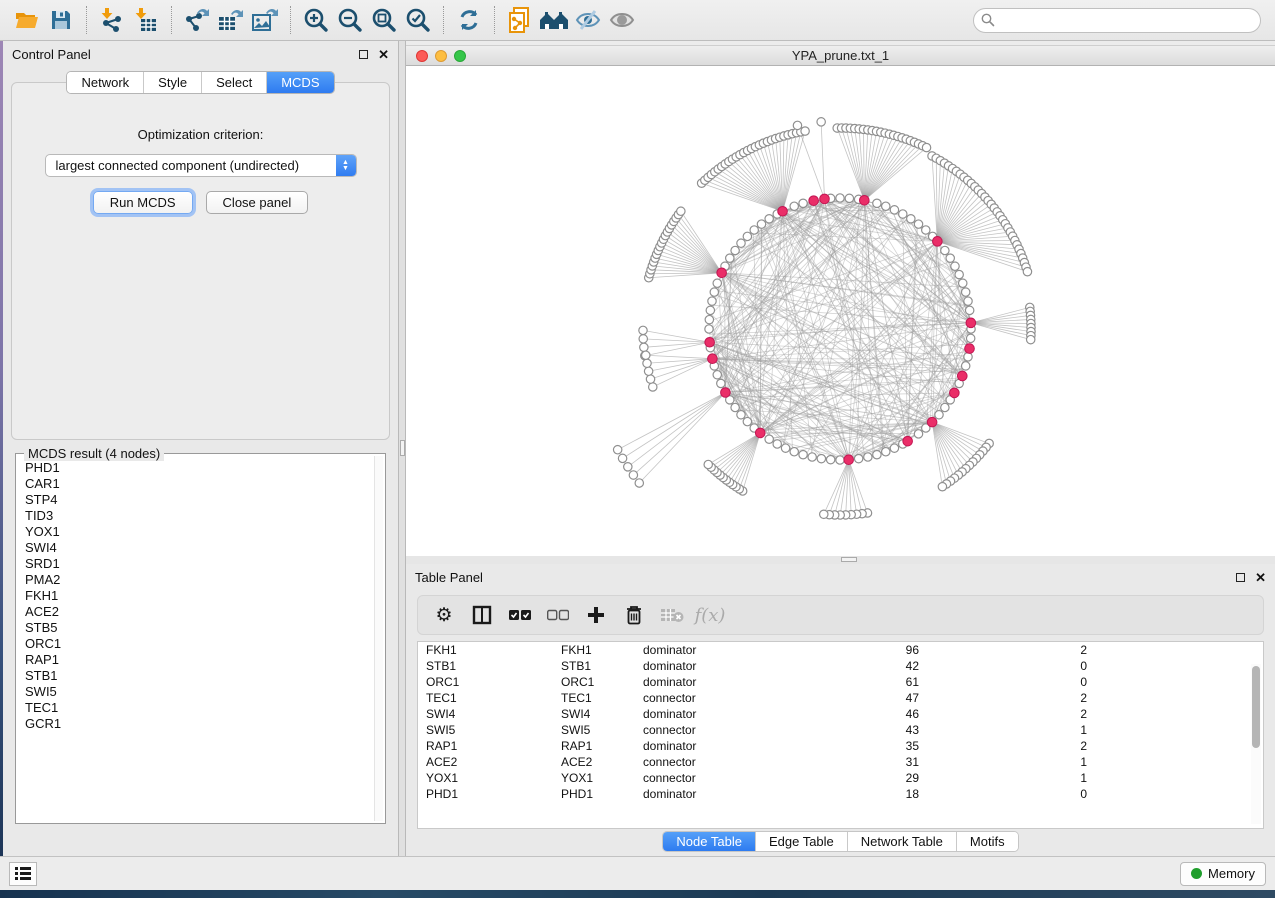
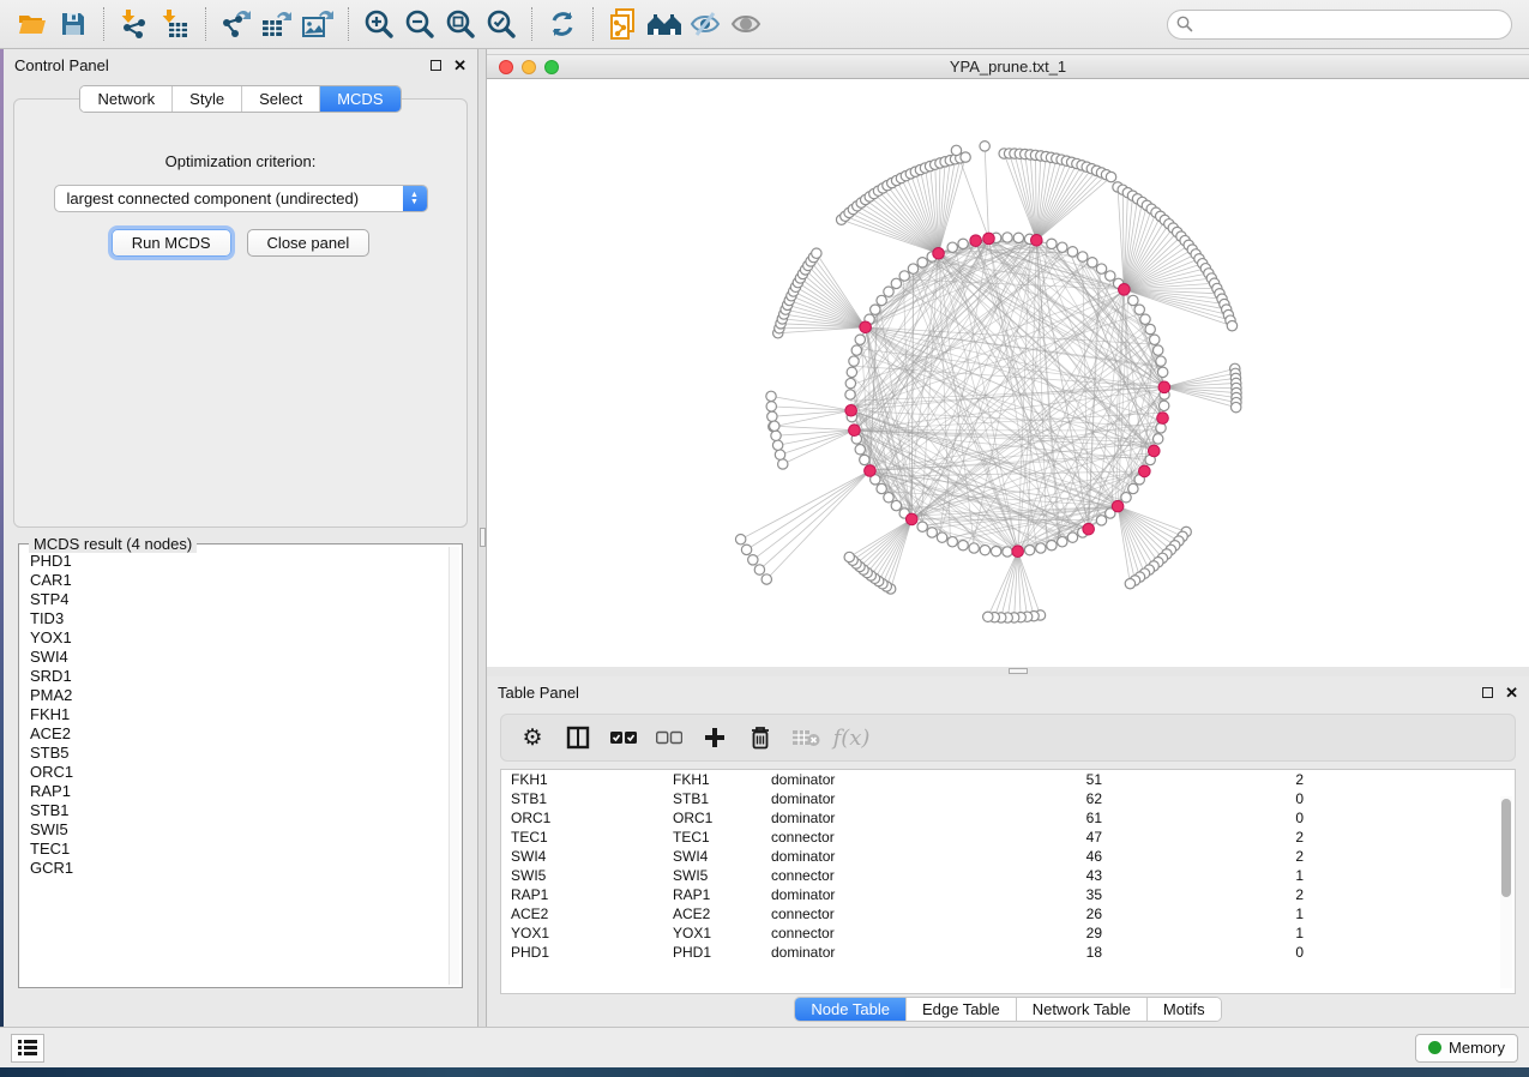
  Control Panel
  ✕
  Network
  Style
  Select
  MCDS
  Optimization criterion:
  largest connected component (undirected)
  Run MCDS
  Close panel
  MCDS result (4 nodes)
  PHD1
  CAR1
  STP4
  TID3
  YOX1
  SWI4
  SRD1
  PMA2
  FKH1
  ACE2
  STB5
  ORC1
  RAP1
  STB1
  SWI5
  TEC1
  GCR1
  YPA_prune.txt_1
  Table Panel
  ✕
  ⚙
  f(x)
  FKH1
  FKH1
  dominator
- 96
+ 51
  2
  STB1
  STB1
  dominator
- 42
+ 62
  0
  ORC1
  ORC1
  dominator
  61
  0
  TEC1
  TEC1
  connector
  47
  2
  SWI4
  SWI4
  dominator
  46
  2
  SWI5
  SWI5
  connector
  43
  1
  RAP1
  RAP1
  dominator
  35
  2
  ACE2
  ACE2
  connector
- 31
+ 26
  1
  YOX1
  YOX1
  connector
  29
  1
  PHD1
  PHD1
  dominator
  18
  0
  Node Table
  Edge Table
  Network Table
  Motifs
  Memory
